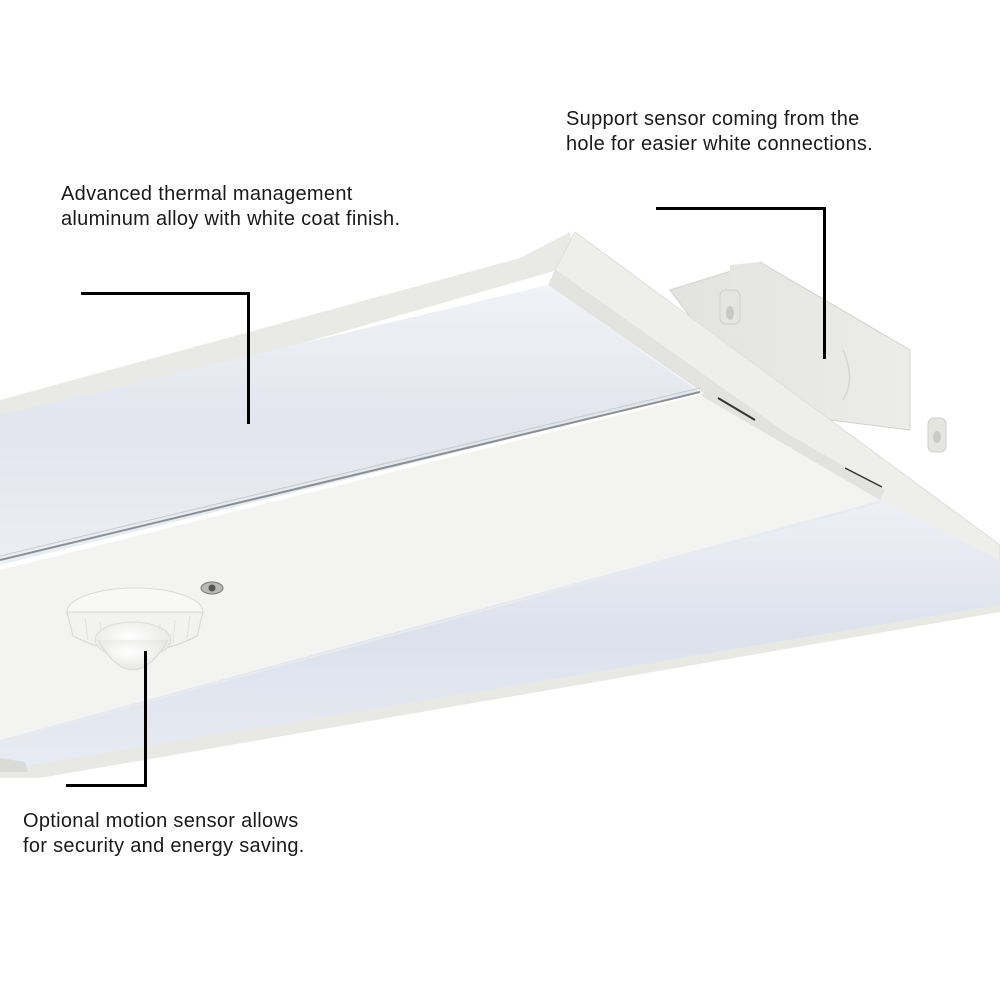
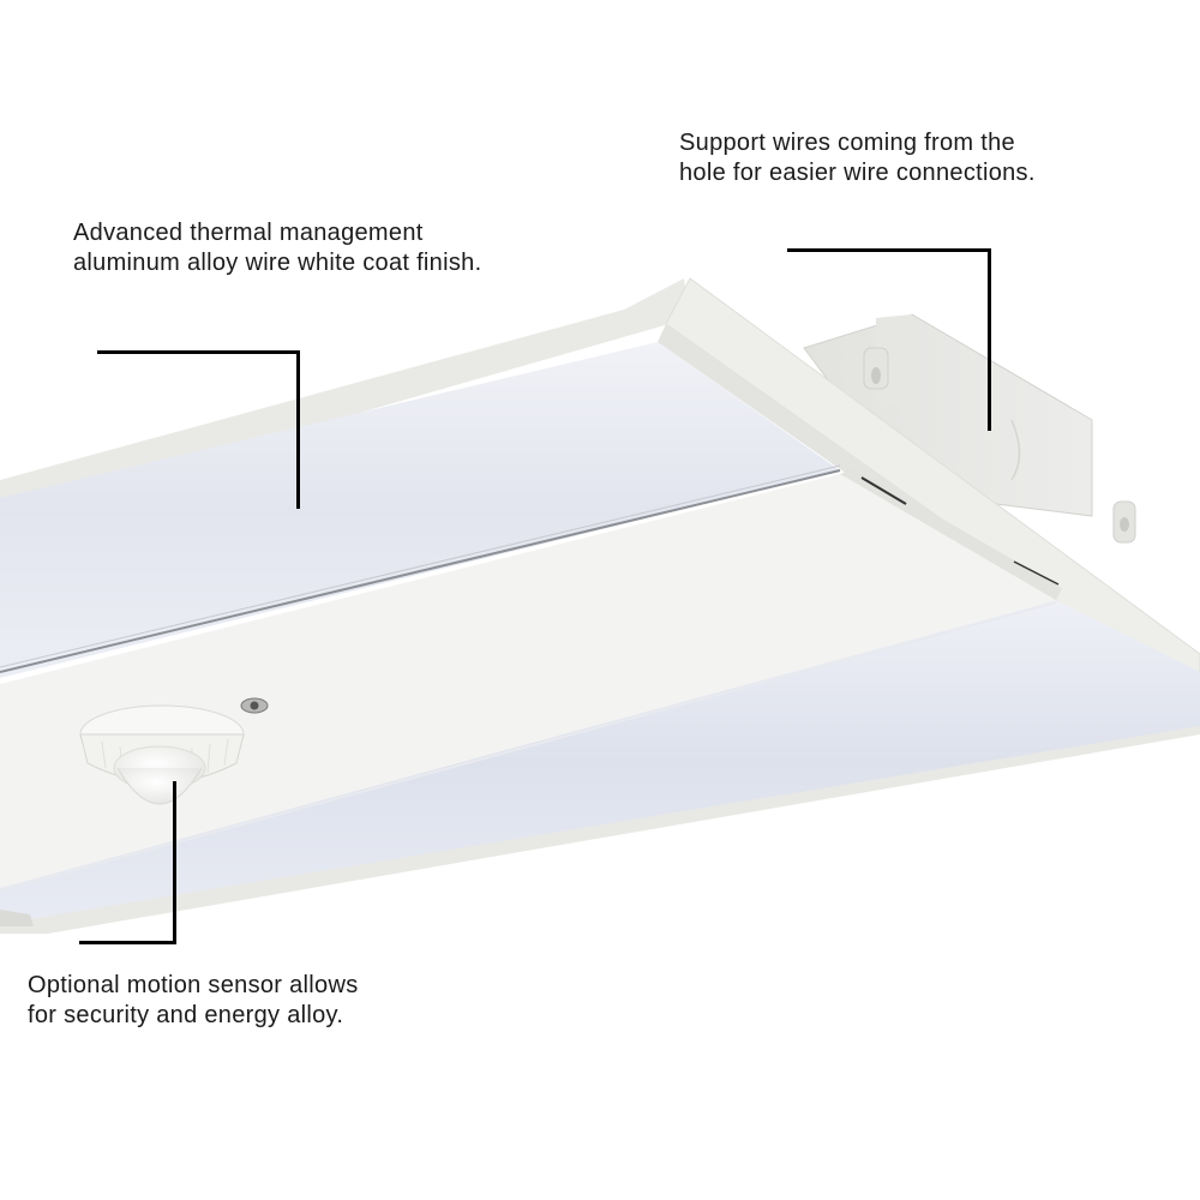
- Support sensor coming from the
+ Support wires coming from the
- hole for easier white connections.
+ hole for easier wire connections.
  Advanced thermal management
- aluminum alloy with white coat finish.
+ aluminum alloy wire white coat finish.
  Optional motion sensor allows
- for security and energy saving.
+ for security and energy alloy.
